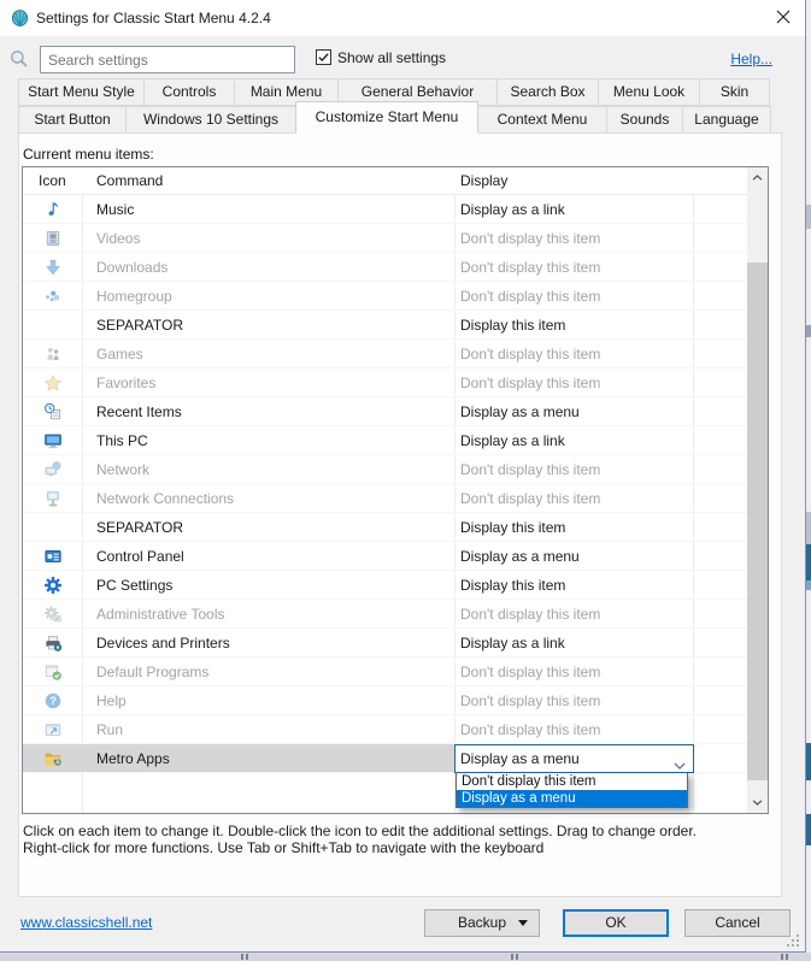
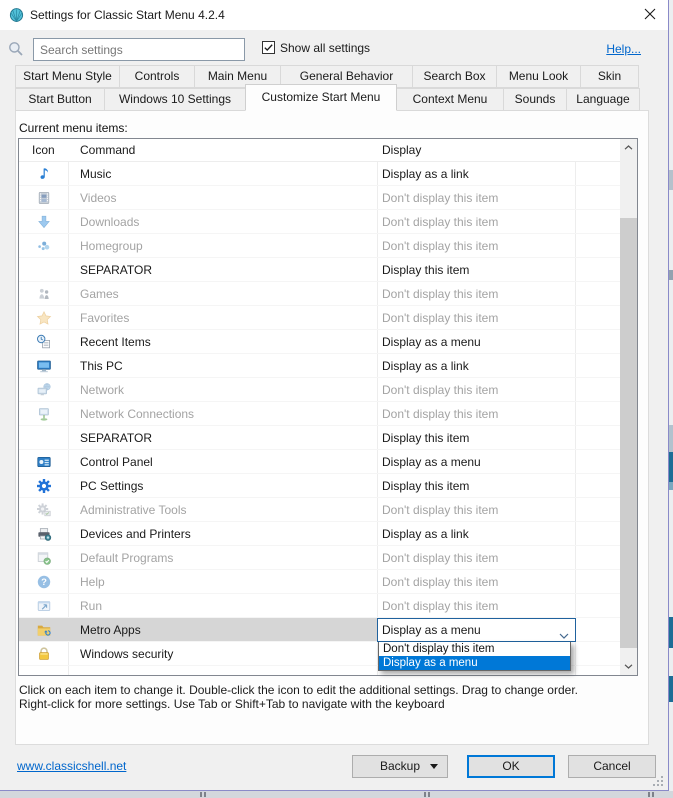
  Settings for Classic Start Menu 4.2.4
  Search settings
  Show all settings
  Help...
  Start Menu Style
  Controls
  Main Menu
  General Behavior
  Search Box
  Menu Look
  Skin
  Start Button
  Windows 10 Settings
  Customize Start Menu
  Context Menu
  Sounds
  Language
  Current menu items:
  Icon
  Command
  Display
  Music
  Display as a link
  Videos
  Don't display this item
  Downloads
  Don't display this item
  Homegroup
  Don't display this item
  SEPARATOR
  Display this item
  Games
  Don't display this item
  Favorites
  Don't display this item
  Recent Items
  Display as a menu
  This PC
  Display as a link
  Network
  Don't display this item
  Network Connections
  Don't display this item
  SEPARATOR
  Display this item
  Control Panel
  Display as a menu
  PC Settings
  Display this item
  Administrative Tools
  Don't display this item
  Devices and Printers
  Display as a link
  Default Programs
  Don't display this item
  ?
  Help
  Don't display this item
  Run
  Don't display this item
  Metro Apps
  Display as a menu
+ Windows security
  Don't display this item
  Display as a menu
  Click on each item to change it. Double-click the icon to edit the additional settings. Drag to change order.
- Right-click for more functions. Use Tab or Shift+Tab to navigate with the keyboard
+ Right-click for more settings. Use Tab or Shift+Tab to navigate with the keyboard
  www.classicshell.net
  Backup
  OK
  Cancel
